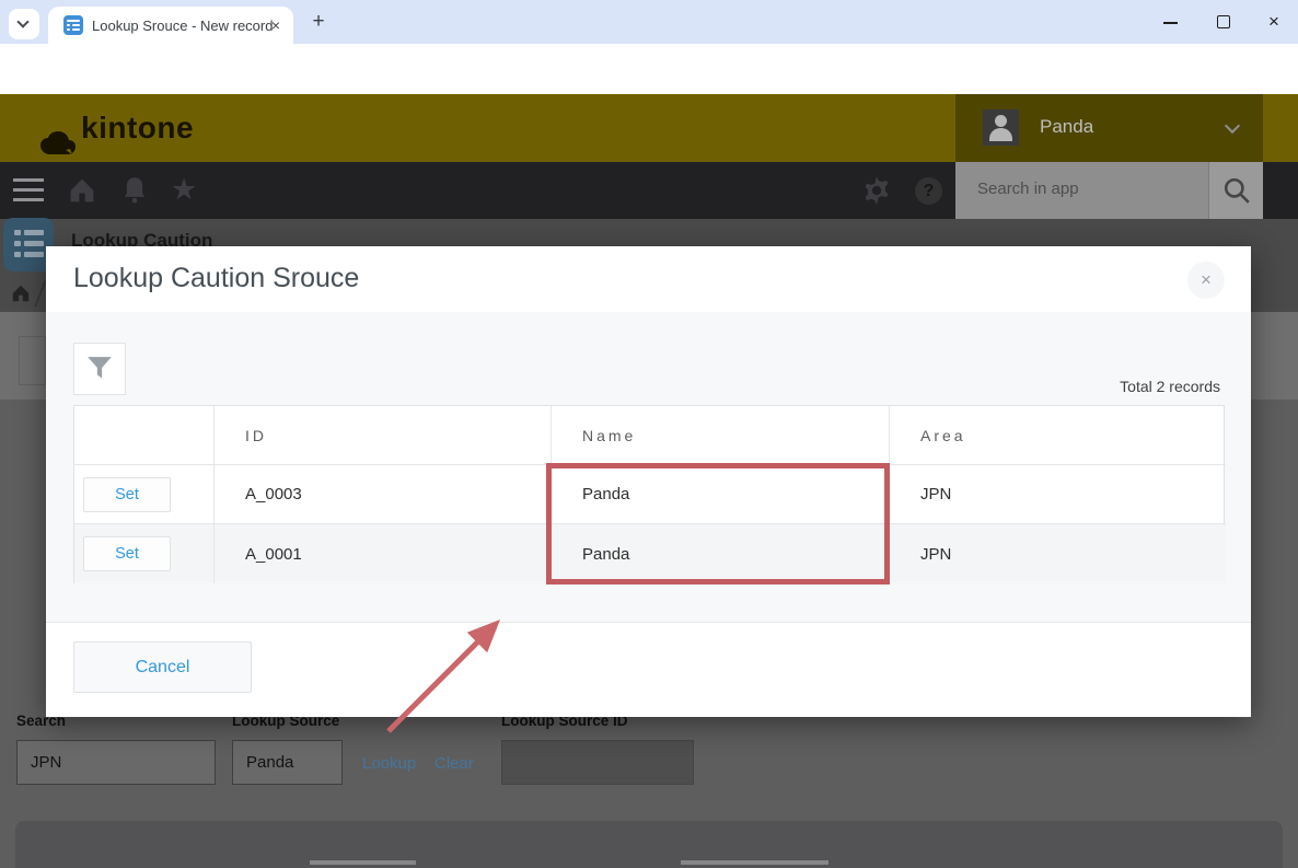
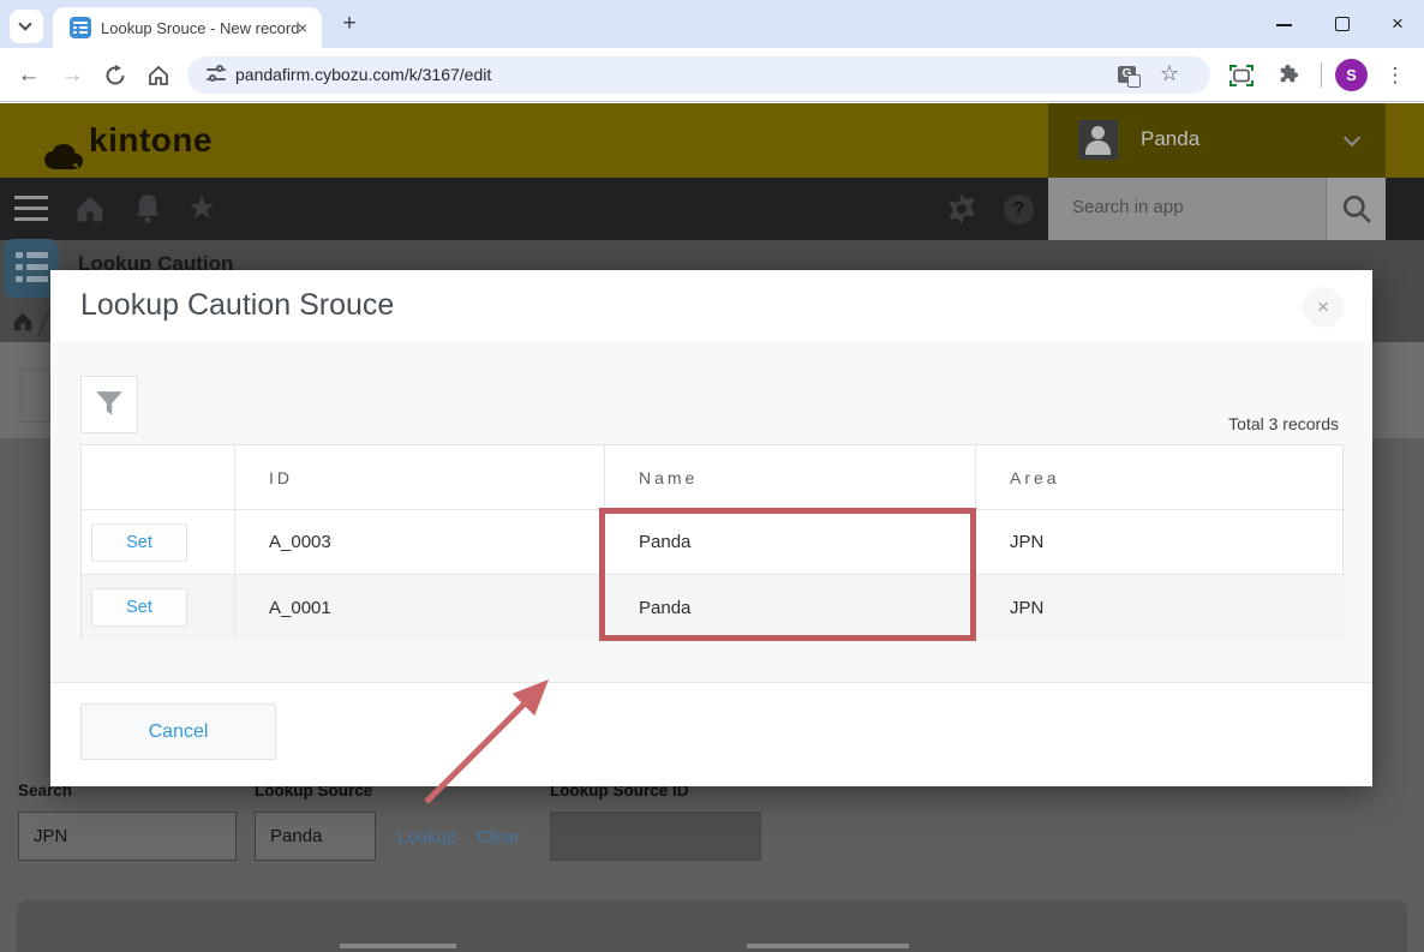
  Lookup Srouce - New record
  ×
  +
+ ←
+ →
+ pandafirm.cybozu.com/k/3167/edit
+ G
+ ☆
+ S
+ ⋮
  ×
  kintone
  Panda
  ★
  ?
  Search in app
  Lookup Caution
  Search
  JPN
  Lookup Source
  Panda
  Lookup
  Clear
  Lookup Source ID
  Lookup Caution Srouce
  ×
- Total 2 records
+ Total 3 records
  ID
  Name
  Area
  Set
  A_0003
  Panda
  JPN
  Set
  A_0001
  Panda
  JPN
  Cancel
